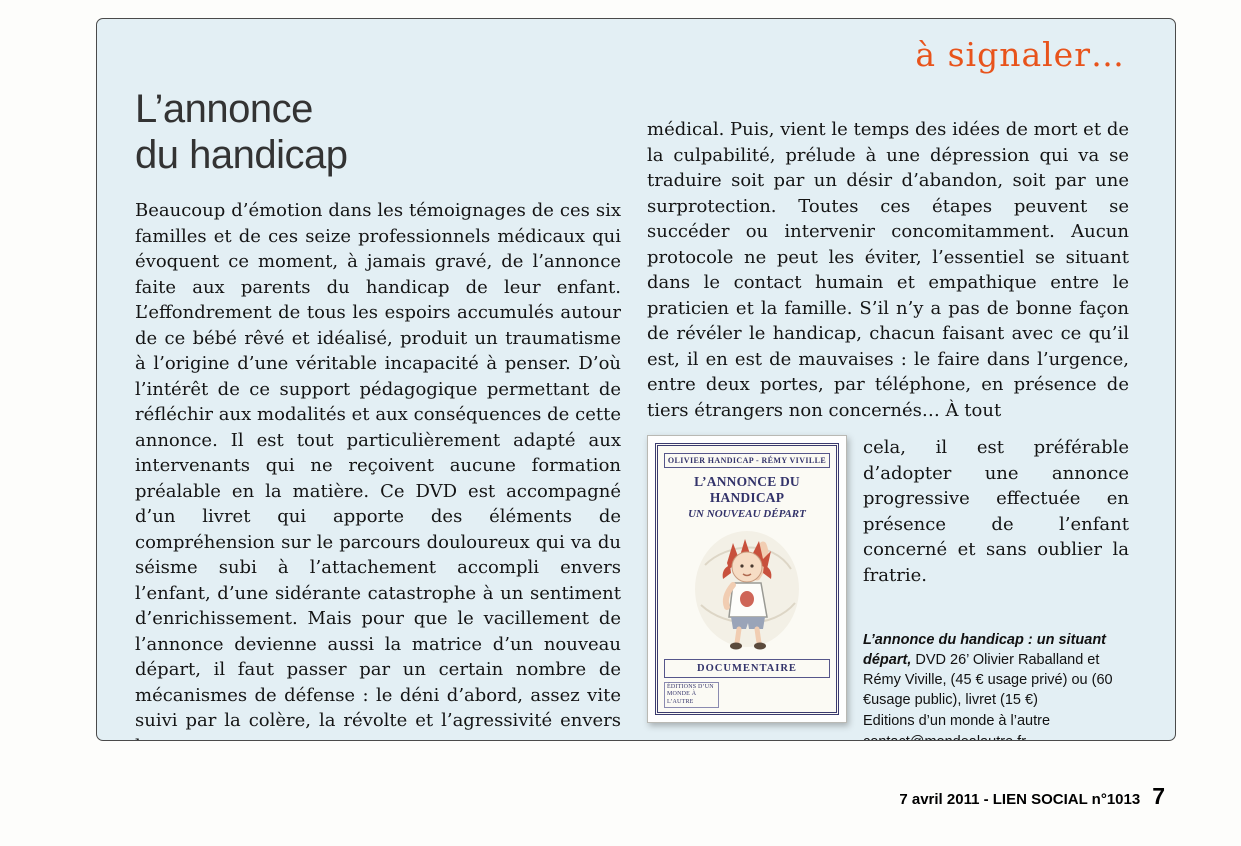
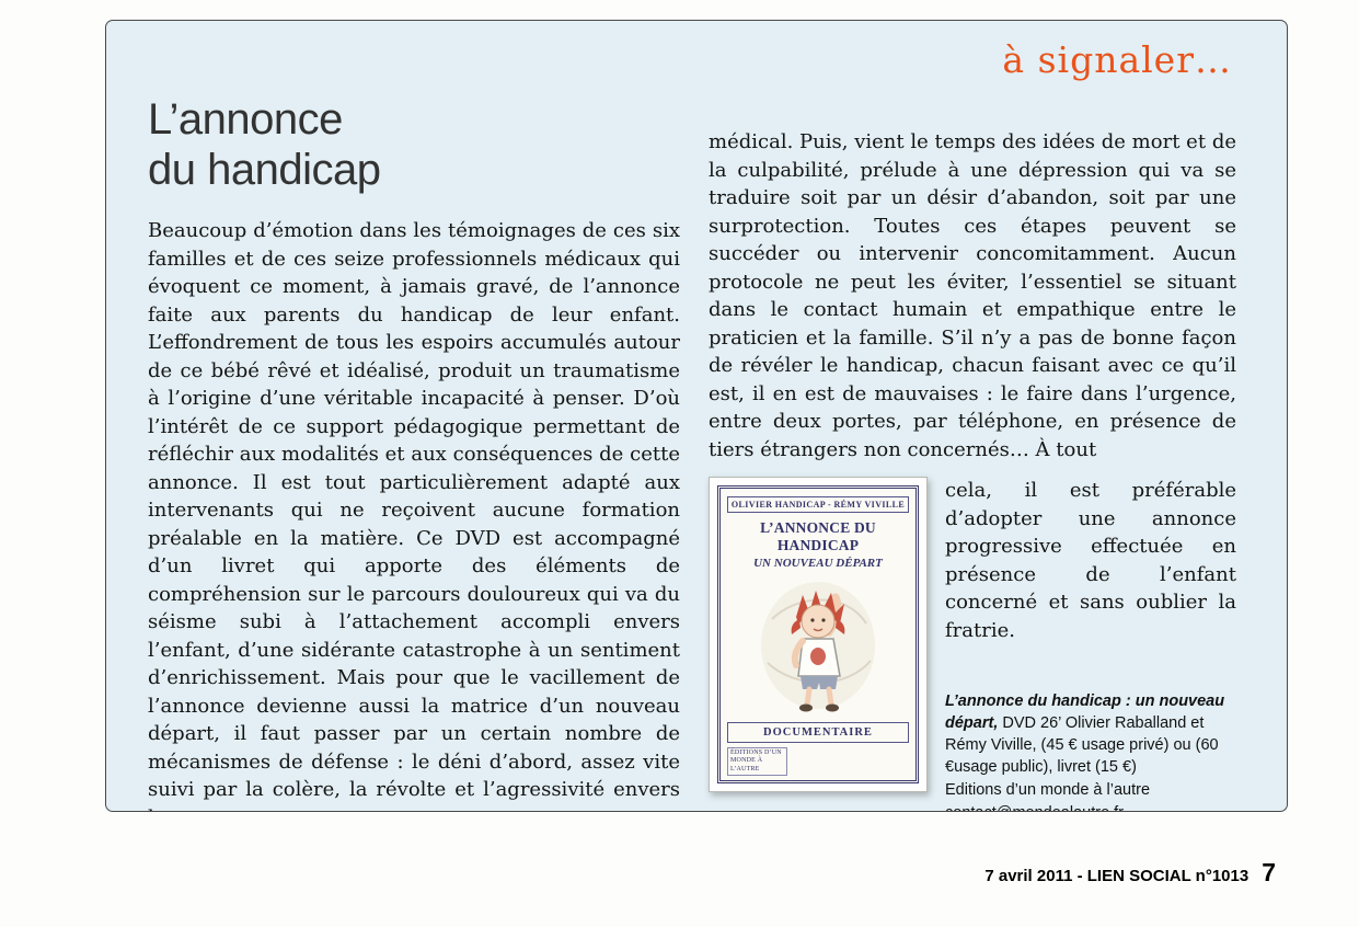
  à signaler…
  L’annonce
  du handicap
  Beaucoup d’émotion dans les témoignages de ces six familles et de ces seize professionnels médicaux qui évoquent ce moment, à jamais gravé, de l’annonce faite aux parents du handicap de leur enfant. L’effondrement de tous les espoirs accumulés autour de ce bébé rêvé et idéalisé, produit un traumatisme à l’origine d’une véritable incapacité à penser. D’où l’intérêt de ce support pédagogique permettant de réfléchir aux modalités et aux conséquences de cette annonce. Il est tout particulièrement adapté aux intervenants qui ne reçoivent aucune formation préalable en la matière. Ce DVD est accompagné d’un livret qui apporte des éléments de compréhension sur le parcours douloureux qui va du séisme subi à l’attachement accompli envers l’enfant, d’une sidérante catastrophe à un sentiment d’enrichissement. Mais pour que le vacillement de l’annonce devienne aussi la matrice d’un nouveau départ, il faut passer par un certain nombre de mécanismes de défense : le déni d’abord, assez vite suivi par la colère, la révolte et l’agressivité envers
  médical. Puis, vient le temps des idées de mort et de la culpabilité, prélude à une dépression qui va se traduire soit par un désir d’abandon, soit par une surprotection. Toutes ces étapes peuvent se succéder ou intervenir concomitamment. Aucun protocole ne peut les éviter, l’essentiel se situant dans le contact humain et empathique entre le praticien et la famille. S’il n’y a pas de bonne façon de révéler le handicap, chacun faisant avec ce qu’il est, il en est de mauvaises : le faire dans l’urgence, entre deux portes, par téléphone, en présence de tiers étrangers non concernés… À tout
  OLIVIER HANDICAP - RÉMY VIVILLE
  L’ANNONCE DU HANDICAP
  UN NOUVEAU DÉPART
  DOCUMENTAIRE
  cela, il est préférable d’adopter une annonce progressive effectuée en présence de l’enfant concerné et sans oublier la fratrie.
- L’annonce du handicap : un situant départ, DVD 26’ Olivier Raballand et Rémy Viville, (45 € usage privé) ou (60 €usage public), livret (15 €)
+ L’annonce du handicap : un nouveau départ, DVD 26’ Olivier Raballand et Rémy Viville, (45 € usage privé) ou (60 €usage public), livret (15 €)
  Editions d’un monde à l’autre
  7 avril 2011 - LIEN SOCIAL n°1013
  7
